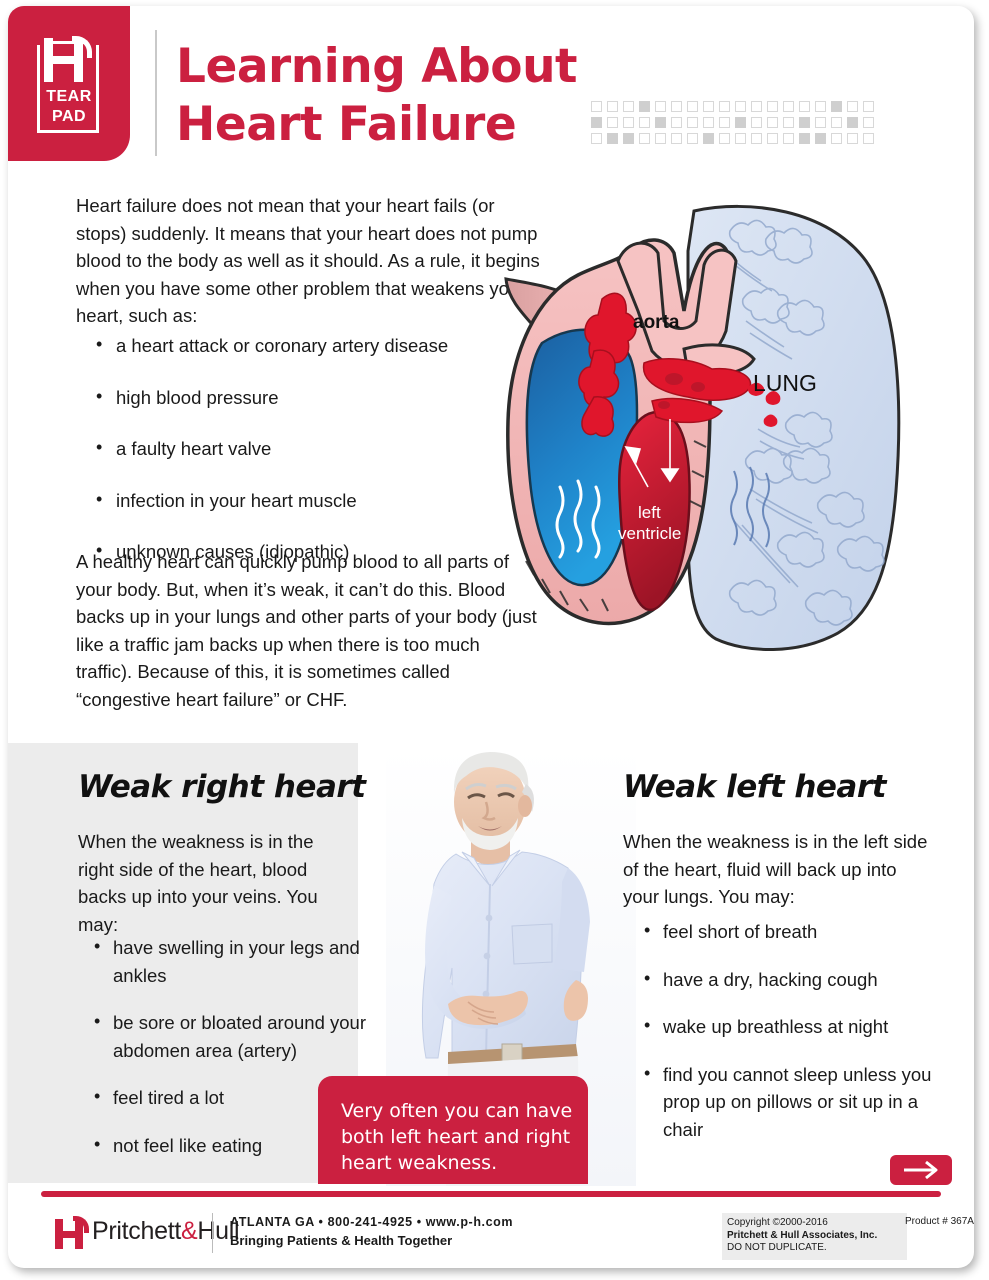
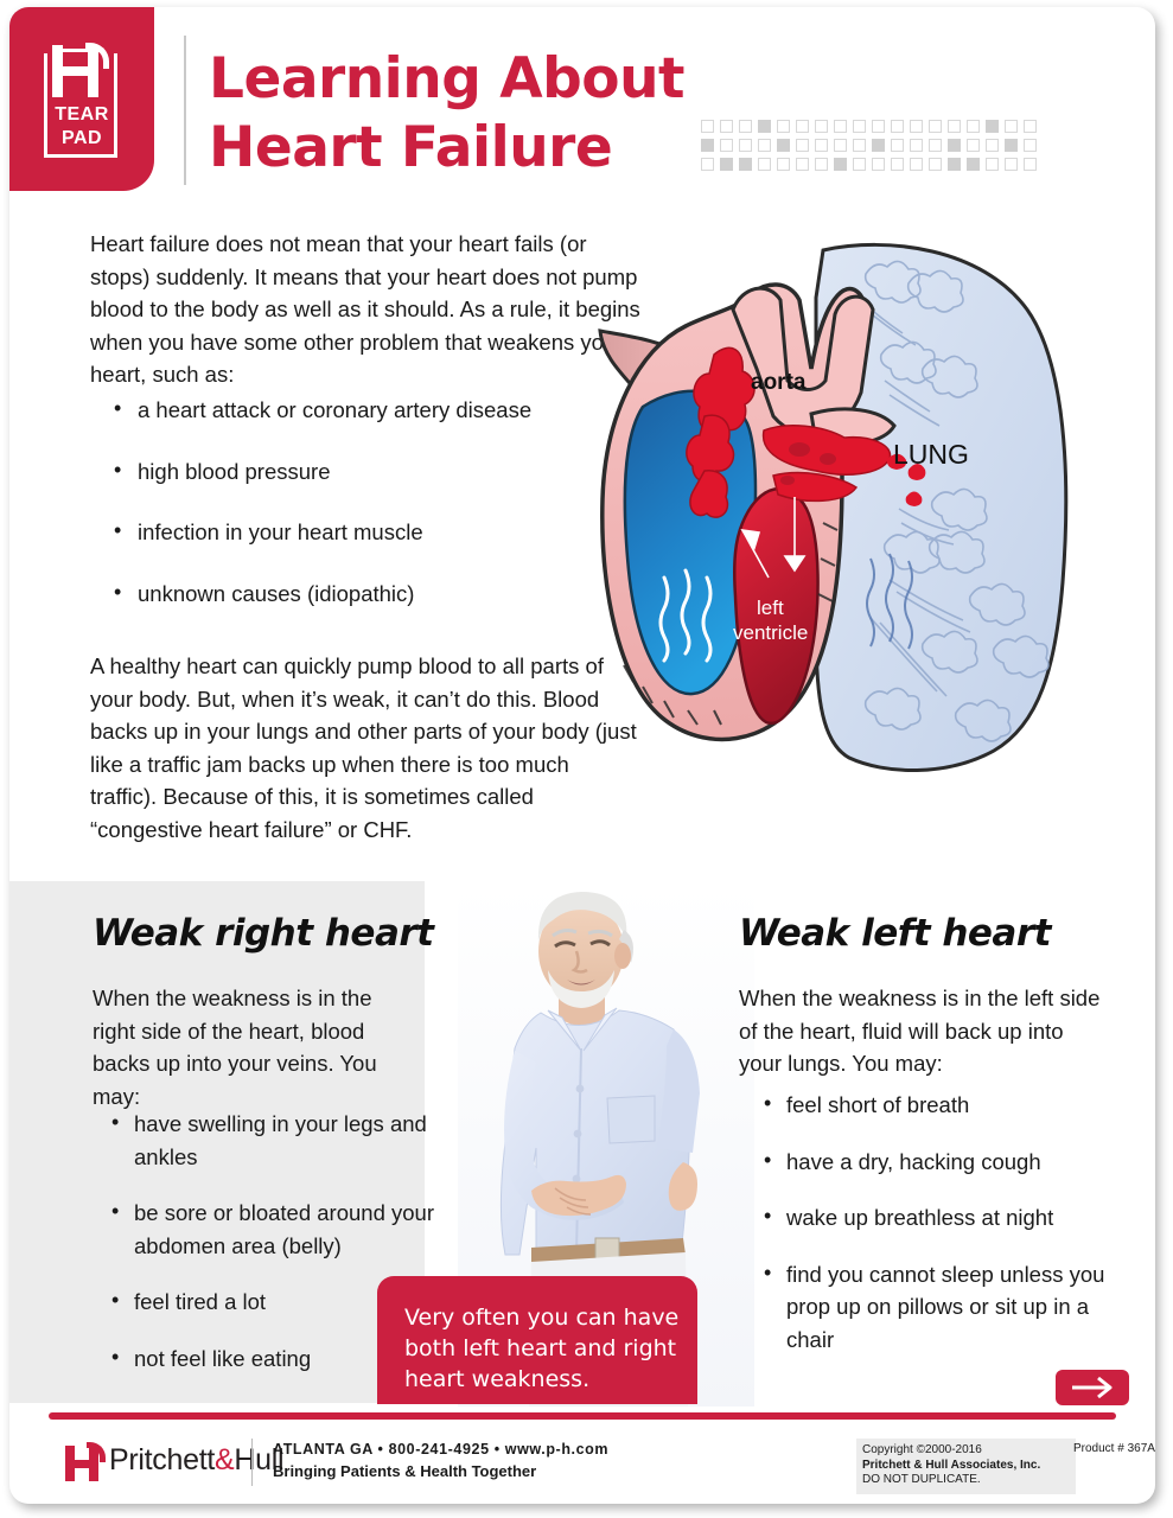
  TEAR
  PAD
  Learning About
  Heart Failure
  Heart failure does not mean that your heart fails (or stops) suddenly. It means that your heart does not pump blood to the body as well as it should. As a rule, it begins when you have some other problem that weakens yo heart, such as:
  a heart attack or coronary artery disease
  high blood pressure
- a faulty heart valve
  infection in your heart muscle
  unknown causes (idiopathic)
  A healthy heart can quickly pump blood to all parts of your body. But, when it’s weak, it can’t do this. Blood backs up in your lungs and other parts of your body (just like a traffic jam backs up when there is too much traffic). Because of this, it is sometimes called “congestive heart failure” or CHF.
  aorta
  LUNG
  left
  ventricle
  Weak right heart
  When the weakness is in the right side of the heart, blood backs up into your veins. You may:
  have swelling in your legs and ankles
- be sore or bloated around your abdomen area (artery)
+ be sore or bloated around your abdomen area (belly)
  feel tired a lot
  not feel like eating
  Weak left heart
  When the weakness is in the left side of the heart, fluid will back up into your lungs. You may:
  feel short of breath
  have a dry, hacking cough
  wake up breathless at night
  find you cannot sleep unless you prop up on pillows or sit up in a chair
  Very often you can have both left heart and right heart weakness.
  Pritchett&Hull
  ATLANTA GA • 800-241-4925 • www.p-h.com
  Bringing Patients & Health Together
  Copyright ©2000-2016
  Pritchett & Hull Associates, Inc.
  DO NOT DUPLICATE.
  Product # 367A
